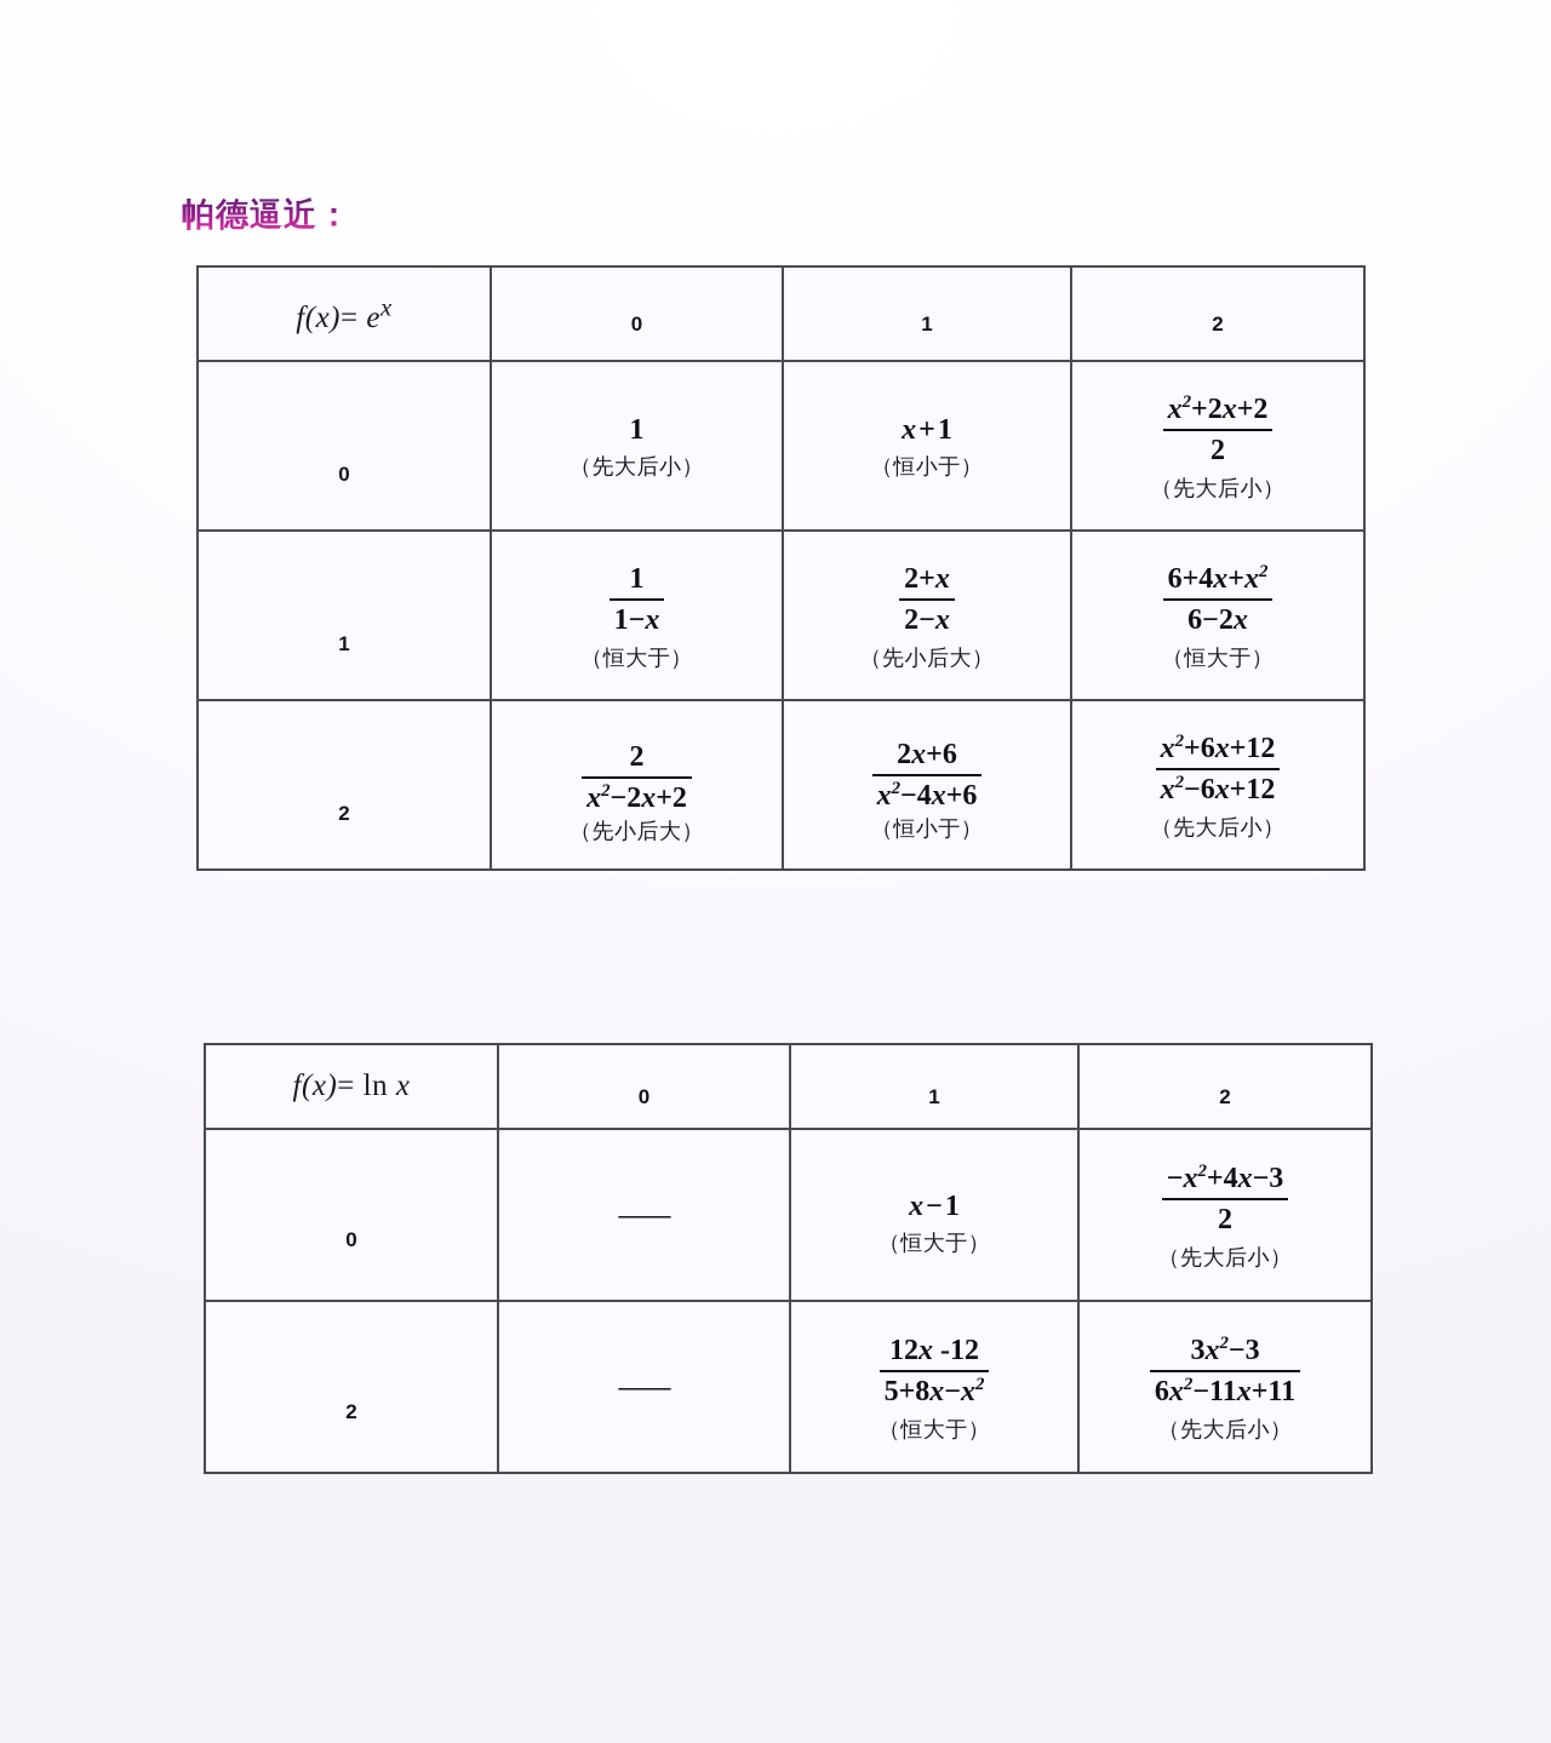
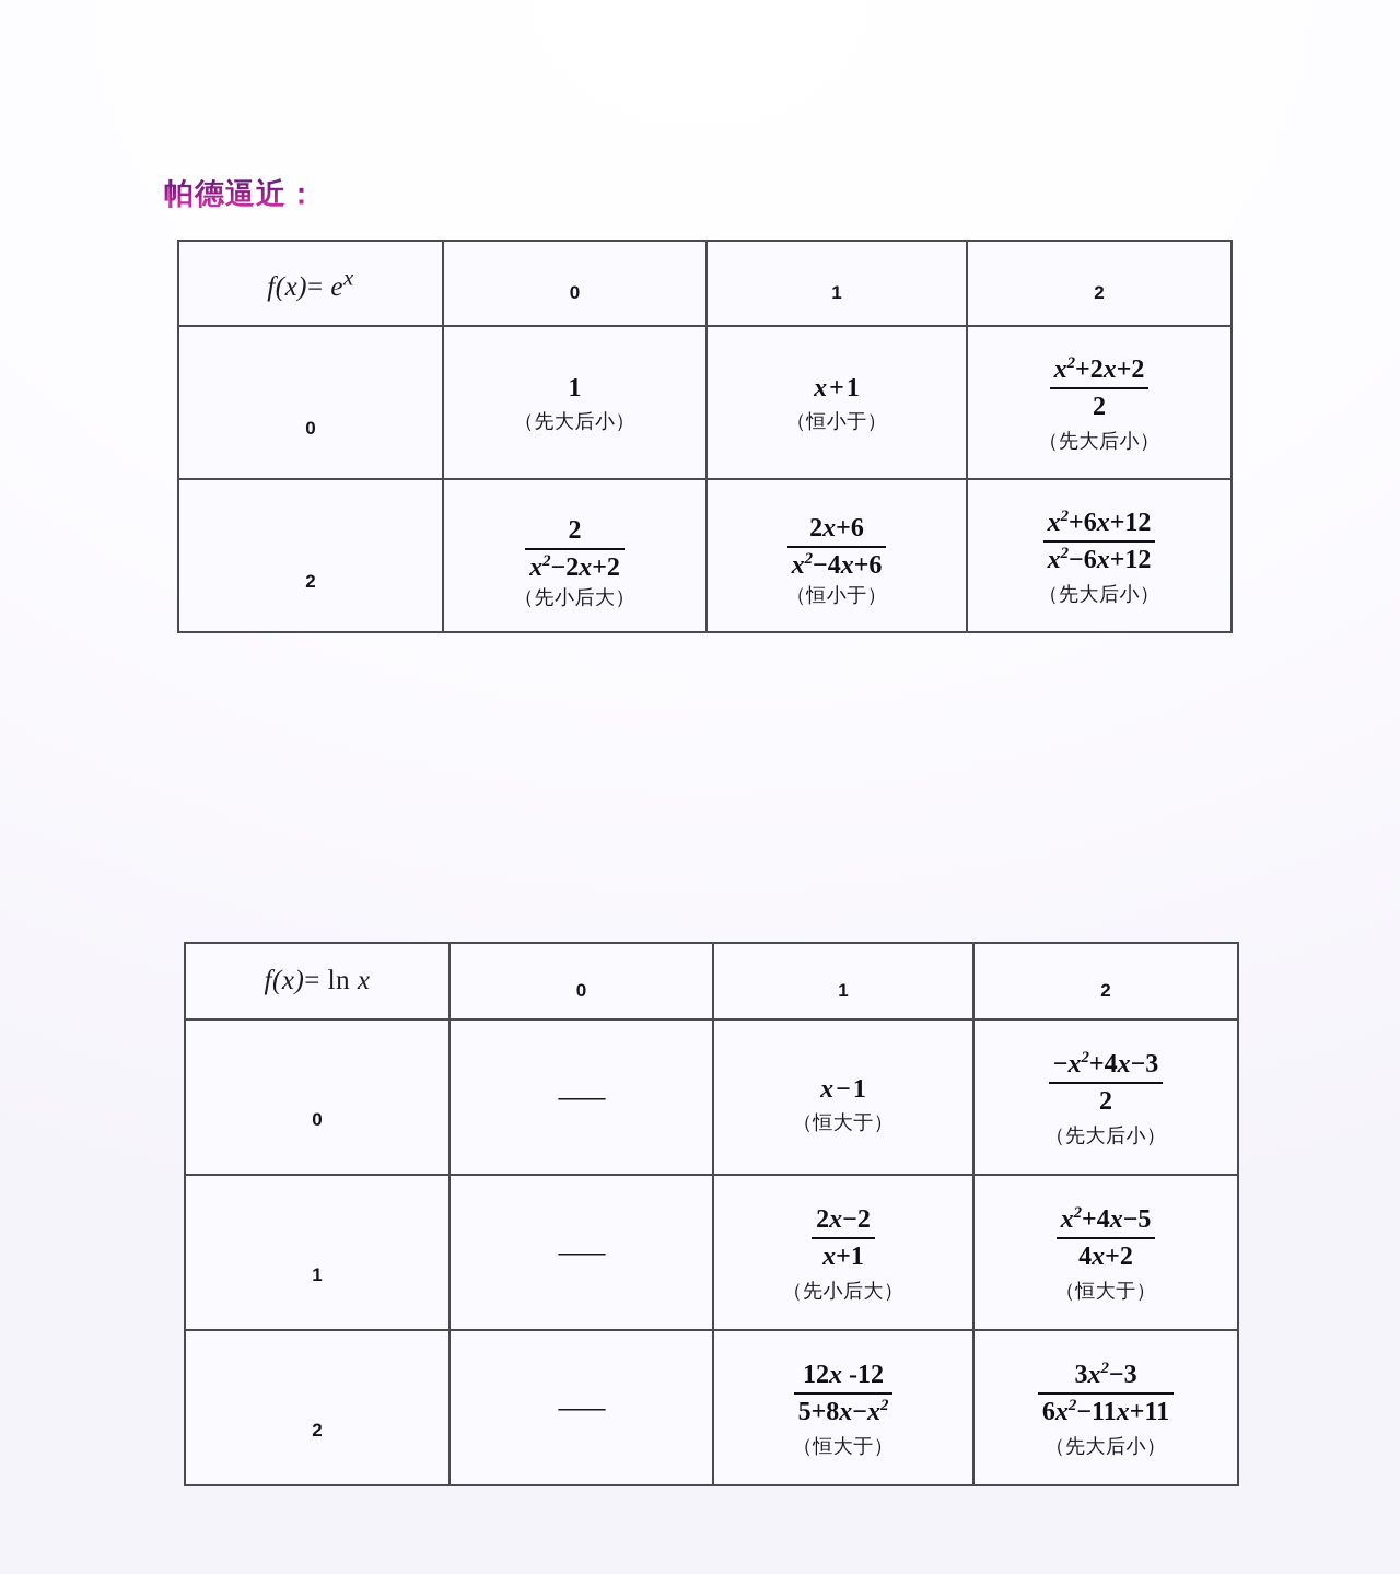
  帕德逼近：
  f(x)= ex	0	1	2
  0	1 （先大后小）	x+1 （恒小于）	x2+2x+2 2 （先大后小）
- 1	1 1−x （恒大于）	2+x 2−x （先小后大）	6+4x+x2 6−2x （恒大于）
  2	2 x2−2x+2 （先小后大）	2x+6 x2−4x+6 （恒小于）	x2+6x+12 x2−6x+12 （先大后小）
  f(x)= ln x	0	1	2
  0	——	x−1 （恒大于）	−x2+4x−3 2 （先大后小）
+ 1	——	2x−2 x+1 （先小后大）	x2+4x−5 4x+2 （恒大于）
  2	——	12x -12 5+8x−x2 （恒大于）	3x2−3 6x2−11x+11 （先大后小）
